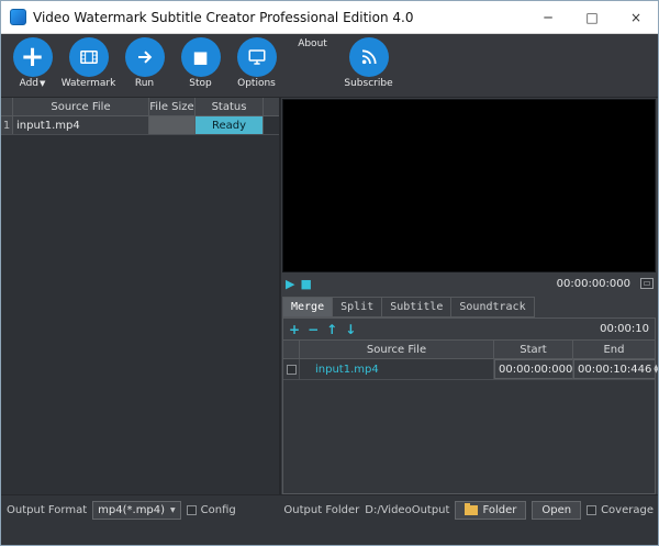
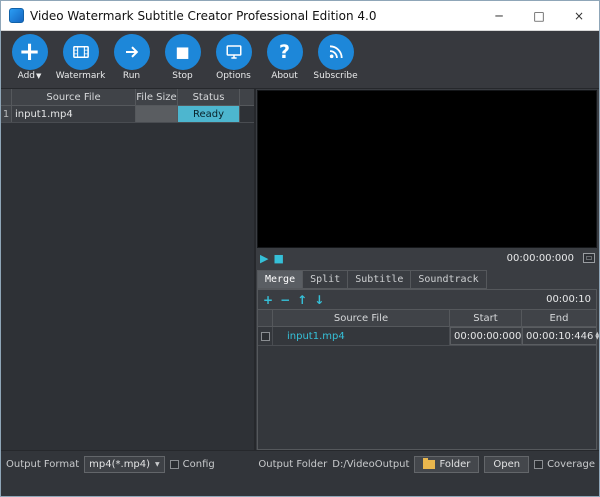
  Video Watermark Subtitle Creator Professional Edition 4.0
  ─
  □
  ×
  +
  Add
  ▼
  Watermark
  Run
  ■
  Stop
  Options
+ ?
  About
  Subscribe
  Source File
  File Size
  Status
  1
  input1.mp4
  Ready
  ▶
  ■
  00:00:00:000
  Merge
  Split
  Subtitle
  Soundtrack
  +
  −
  ↑
  ↓
  00:00:10
  Source File
  Start
  End
  input1.mp4
  00:00:00:000
  00:00:10:446
  Output Format
  mp4(*.mp4)
  Config
  Output Folder
  D:/VideoOutput
  Folder
  Open
  Coverage
